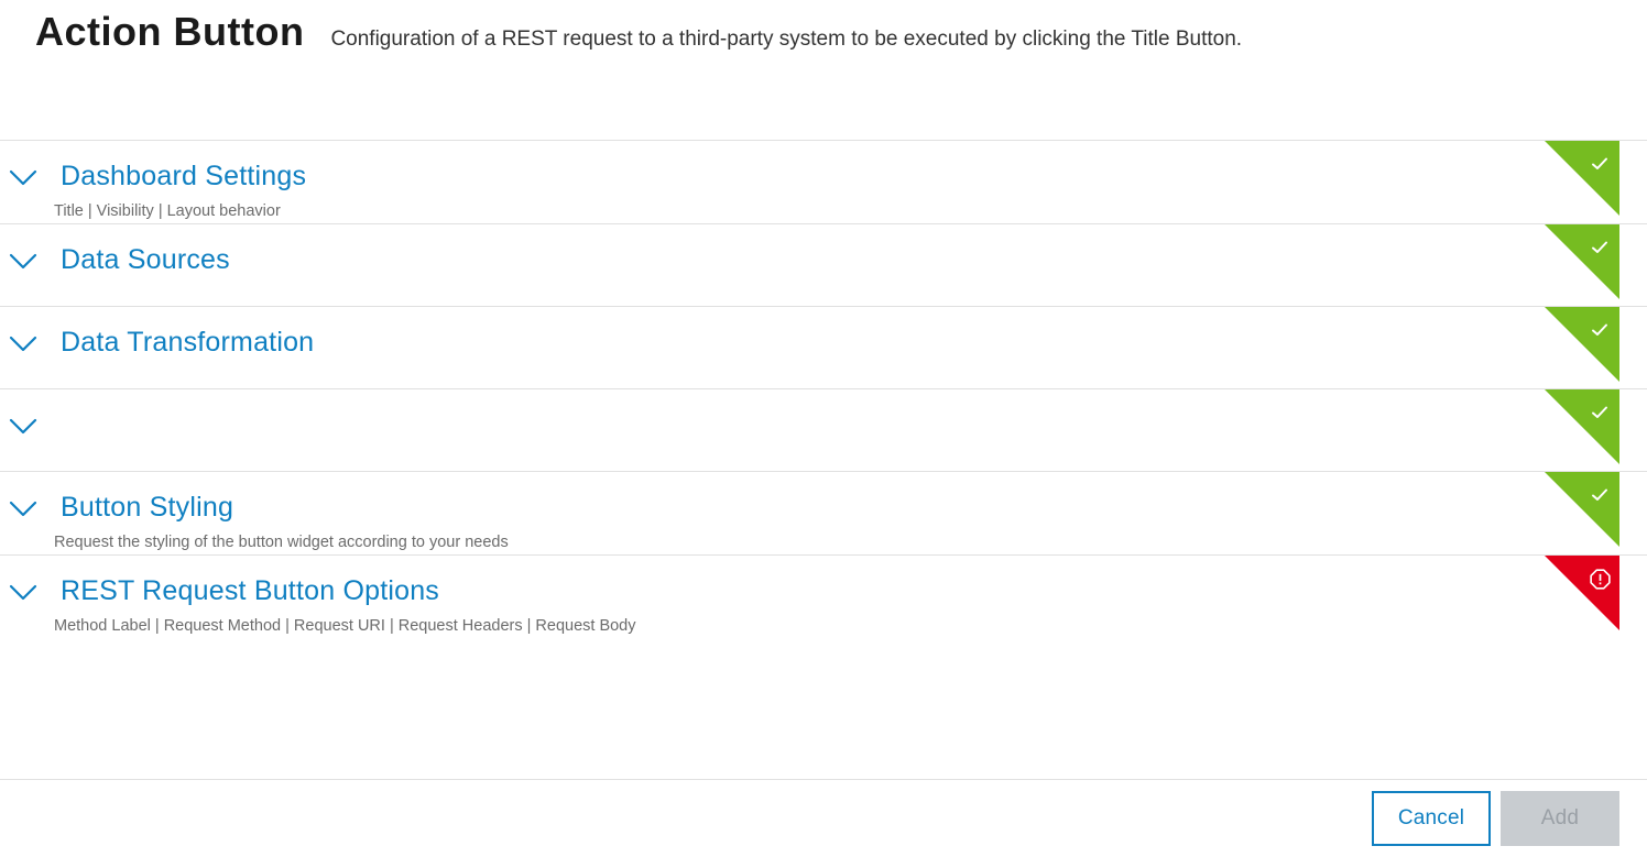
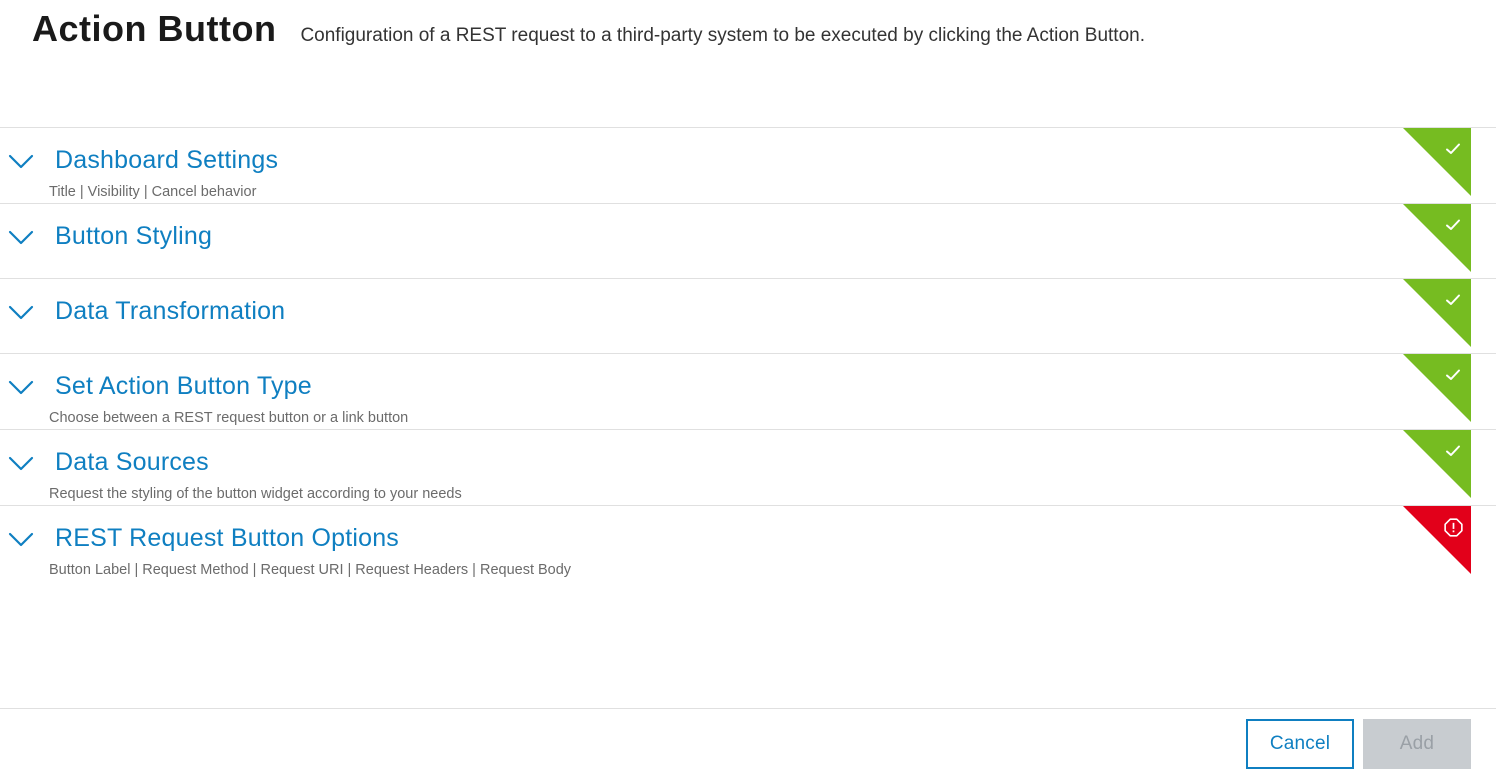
  Action Button
- Configuration of a REST request to a third-party system to be executed by clicking the Title Button.
+ Configuration of a REST request to a third-party system to be executed by clicking the Action Button.
  Dashboard Settings
- Title | Visibility | Layout behavior
+ Title | Visibility | Cancel behavior
- Data Sources
+ Button Styling
  Data Transformation
+ Set Action Button Type
+ Choose between a REST request button or a link button
- Button Styling
+ Data Sources
  Request the styling of the button widget according to your needs
  REST Request Button Options
- Method Label | Request Method | Request URI | Request Headers | Request Body
+ Button Label | Request Method | Request URI | Request Headers | Request Body
  Cancel
  Add
